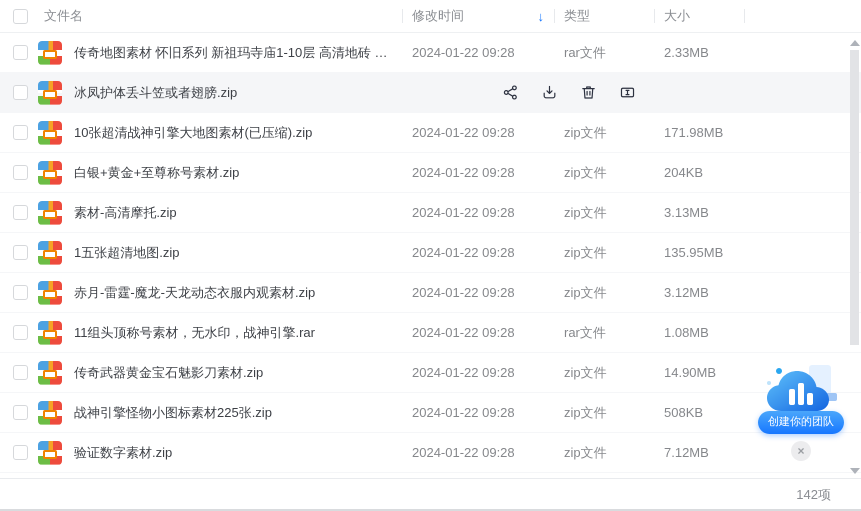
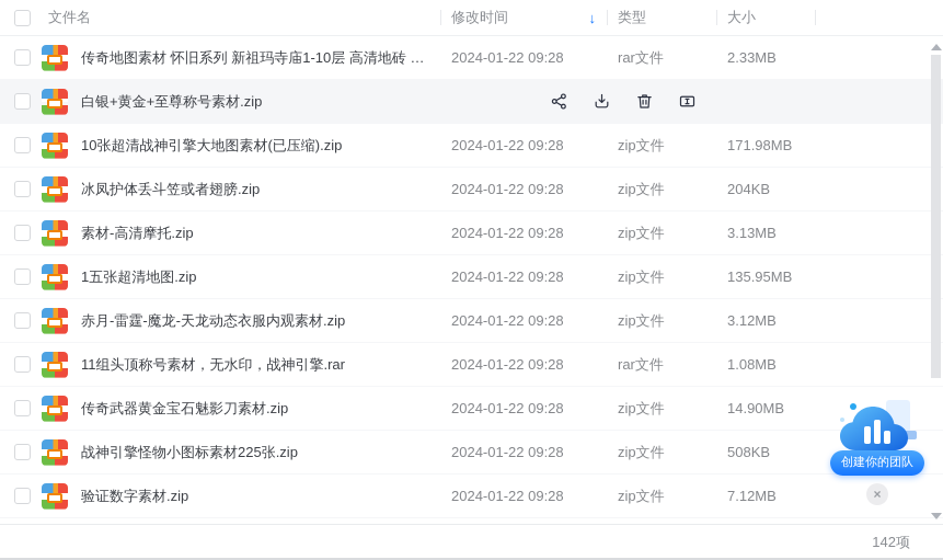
  文件名
  修改时间
  ↓
  类型
  大小
  传奇地图素材 怀旧系列 新祖玛寺庙1-10层 高清地砖 无...
  2024-01-22 09:28
  rar文件
  2.33MB
- 冰凤护体丢斗笠或者翅膀.zip
+ 白银+黄金+至尊称号素材.zip
  10张超清战神引擎大地图素材(已压缩).zip
  2024-01-22 09:28
  zip文件
  171.98MB
- 白银+黄金+至尊称号素材.zip
+ 冰凤护体丢斗笠或者翅膀.zip
  2024-01-22 09:28
  zip文件
  204KB
  素材-高清摩托.zip
  2024-01-22 09:28
  zip文件
  3.13MB
  1五张超清地图.zip
  2024-01-22 09:28
  zip文件
  135.95MB
  赤月-雷霆-魔龙-天龙动态衣服内观素材.zip
  2024-01-22 09:28
  zip文件
  3.12MB
  11组头顶称号素材，无水印，战神引擎.rar
  2024-01-22 09:28
  rar文件
  1.08MB
  传奇武器黄金宝石魅影刀素材.zip
  2024-01-22 09:28
  zip文件
  14.90MB
  战神引擎怪物小图标素材225张.zip
  2024-01-22 09:28
  zip文件
  508KB
  验证数字素材.zip
  2024-01-22 09:28
  zip文件
  7.12MB
  创建你的团队
  ×
  142项
